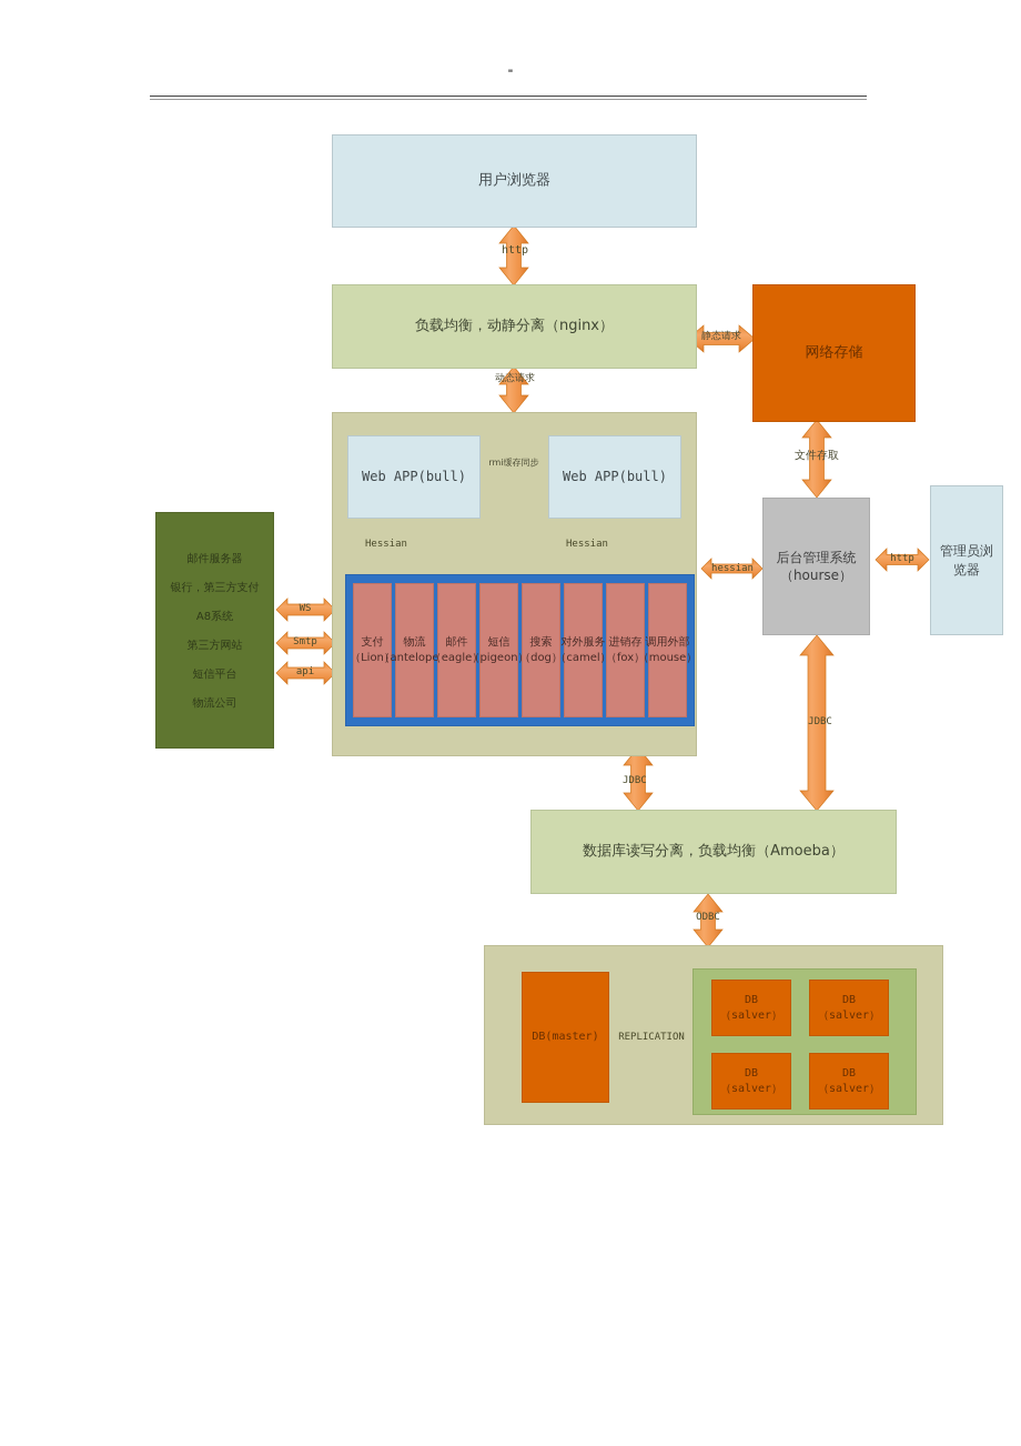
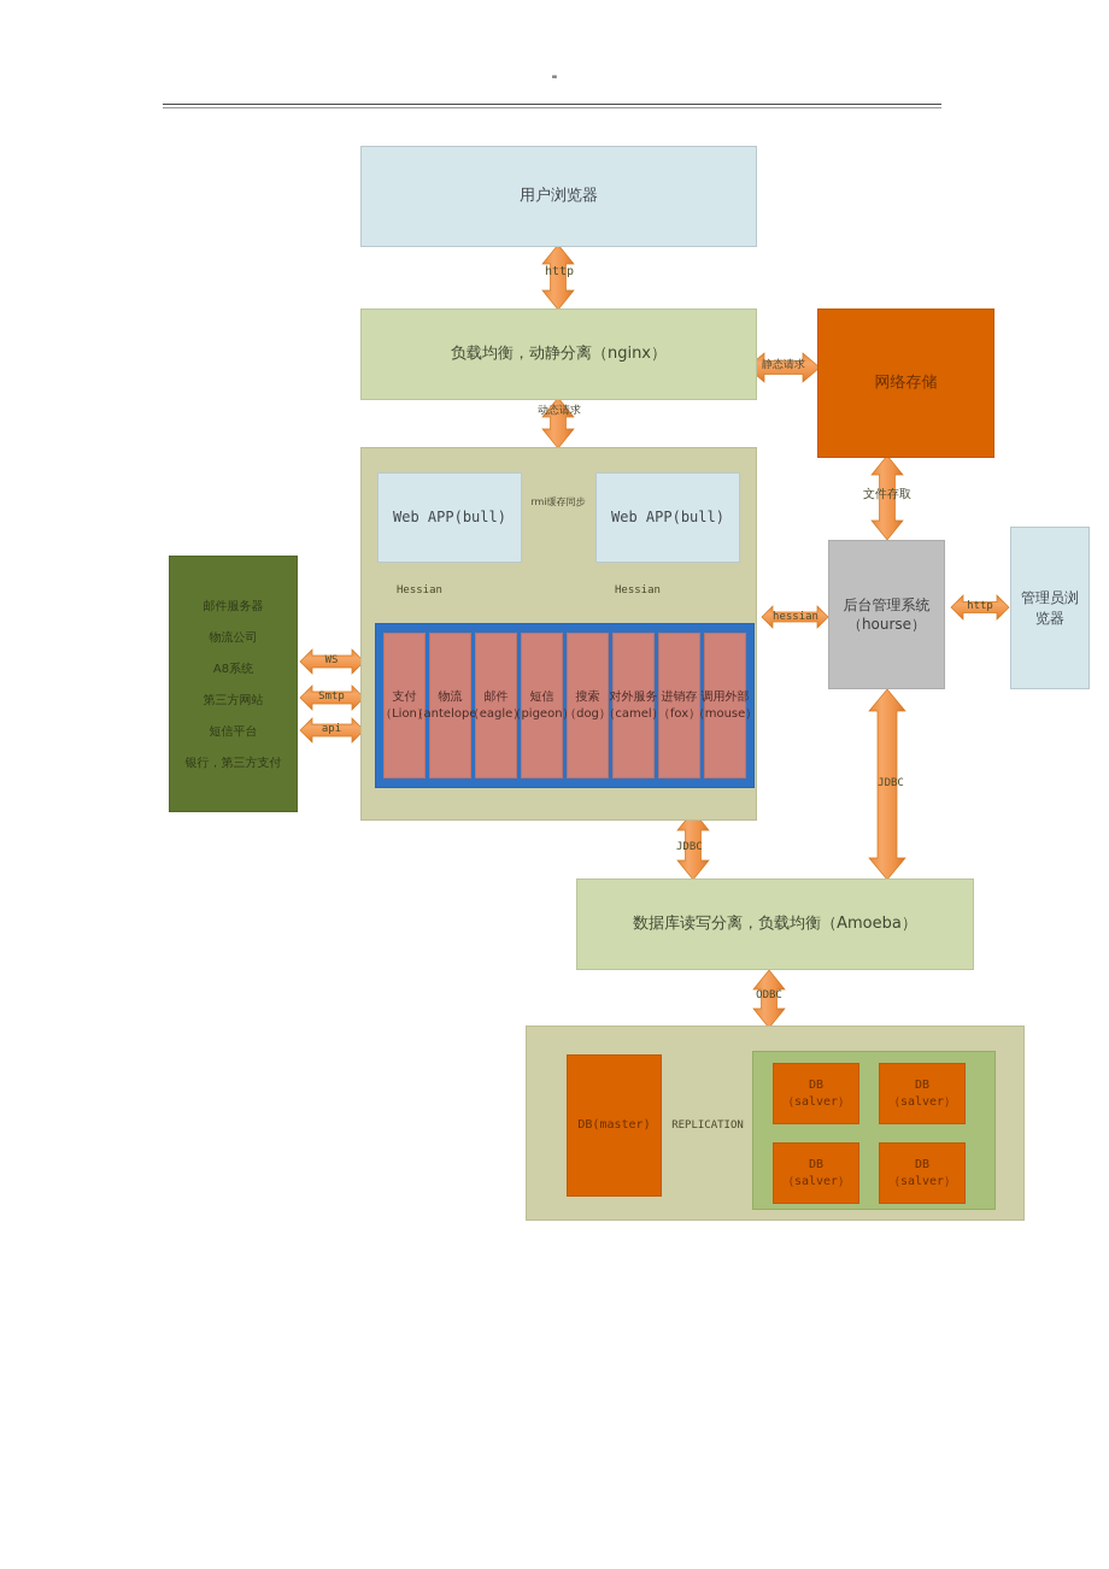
  "
  用户浏览器
  负载均衡，动静分离（nginx）
  网络存储
  Web APP(bull)
  Web APP(bull)
  支付
  （Lion）
  物流
  （antelope
  邮件
  （eagle）
  短信
  （pigeon
  搜索
  （dog）
  对外服务
  （camel
  进销存
  （fox）
  调用外部
  （mouse）
  邮件服务器
- 银行，第三方支付
+ 物流公司
  A8系统
  第三方网站
  短信平台
- 物流公司
+ 银行，第三方支付
  后台管理系统
  （hourse）
  管理员浏览器
  数据库读写分离，负载均衡（Amoeba）
  DB(master)
  DB
  （salver）
  DB
  （salver）
  DB
  （salver）
  DB
  （salver）
  http
  静态请求
  动态请求
  rmi缓存同步
  Hessian
  Hessian
  hessian
  http
  文件存取
  WS
  Smtp
  api
  JDBC
  JDBC
  ODBC
  REPLICATION
